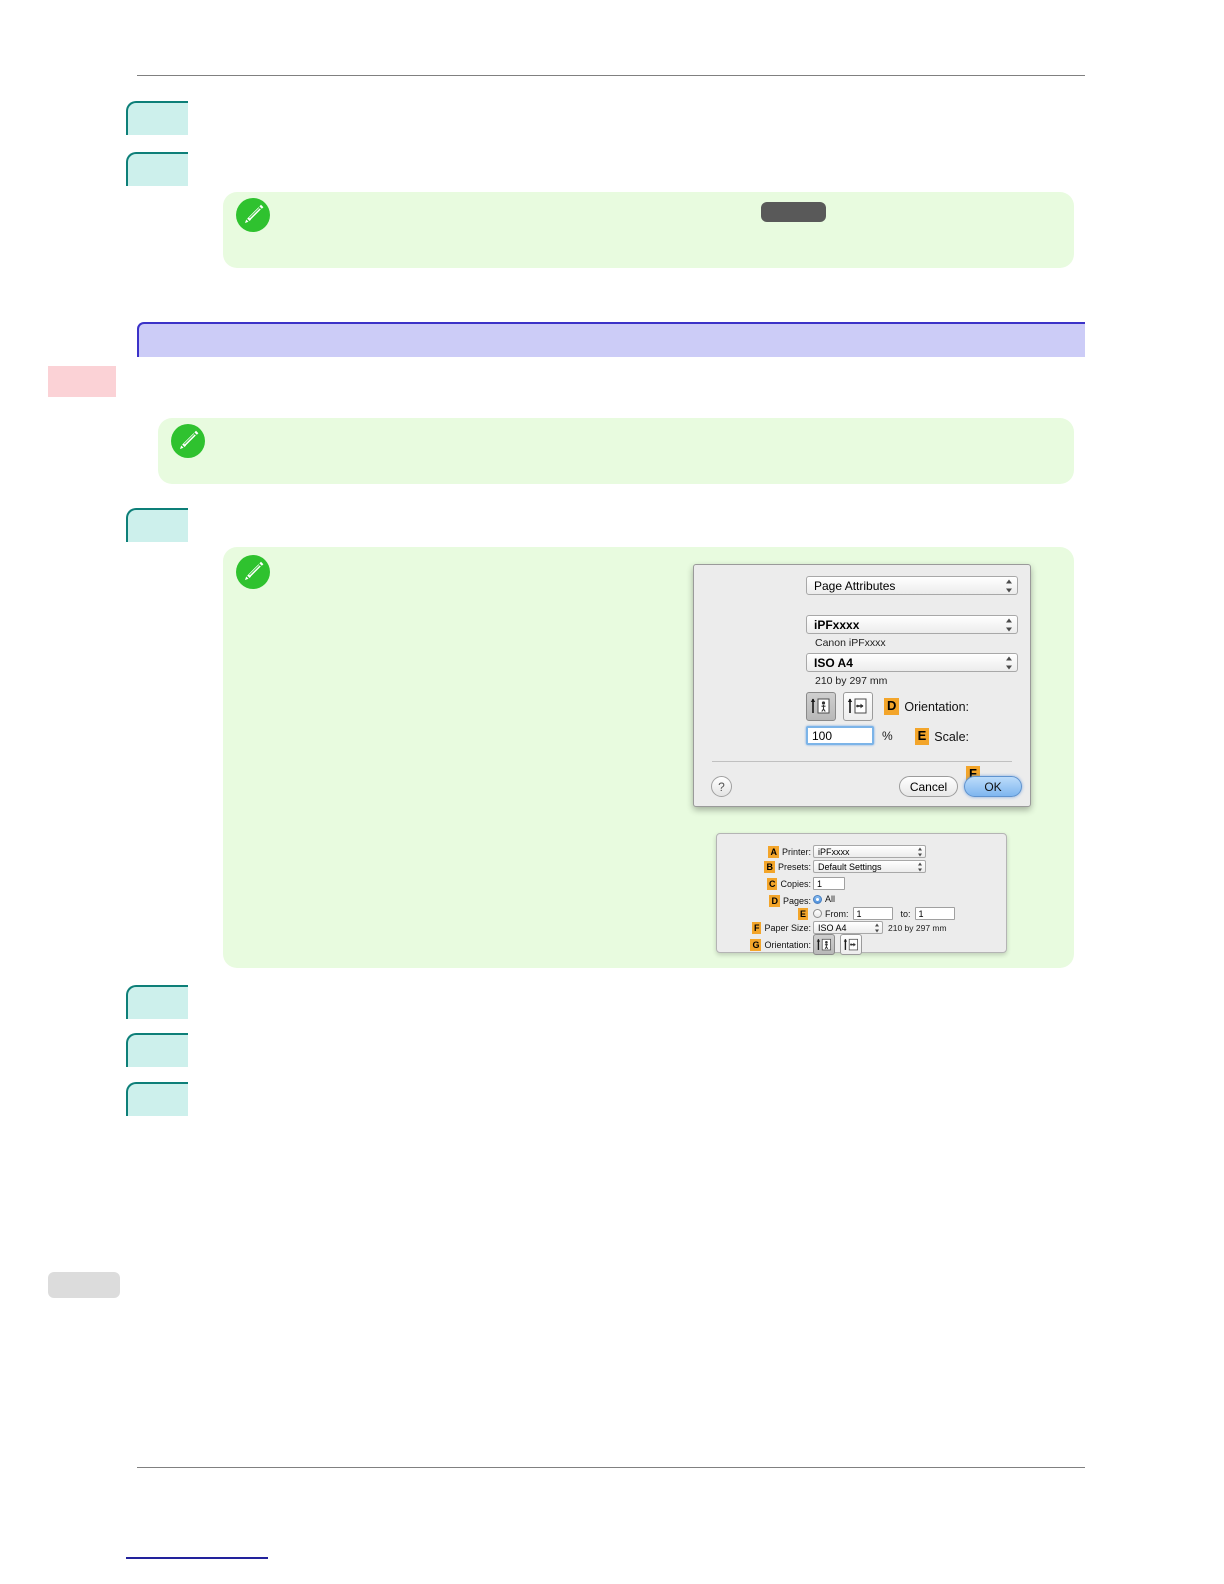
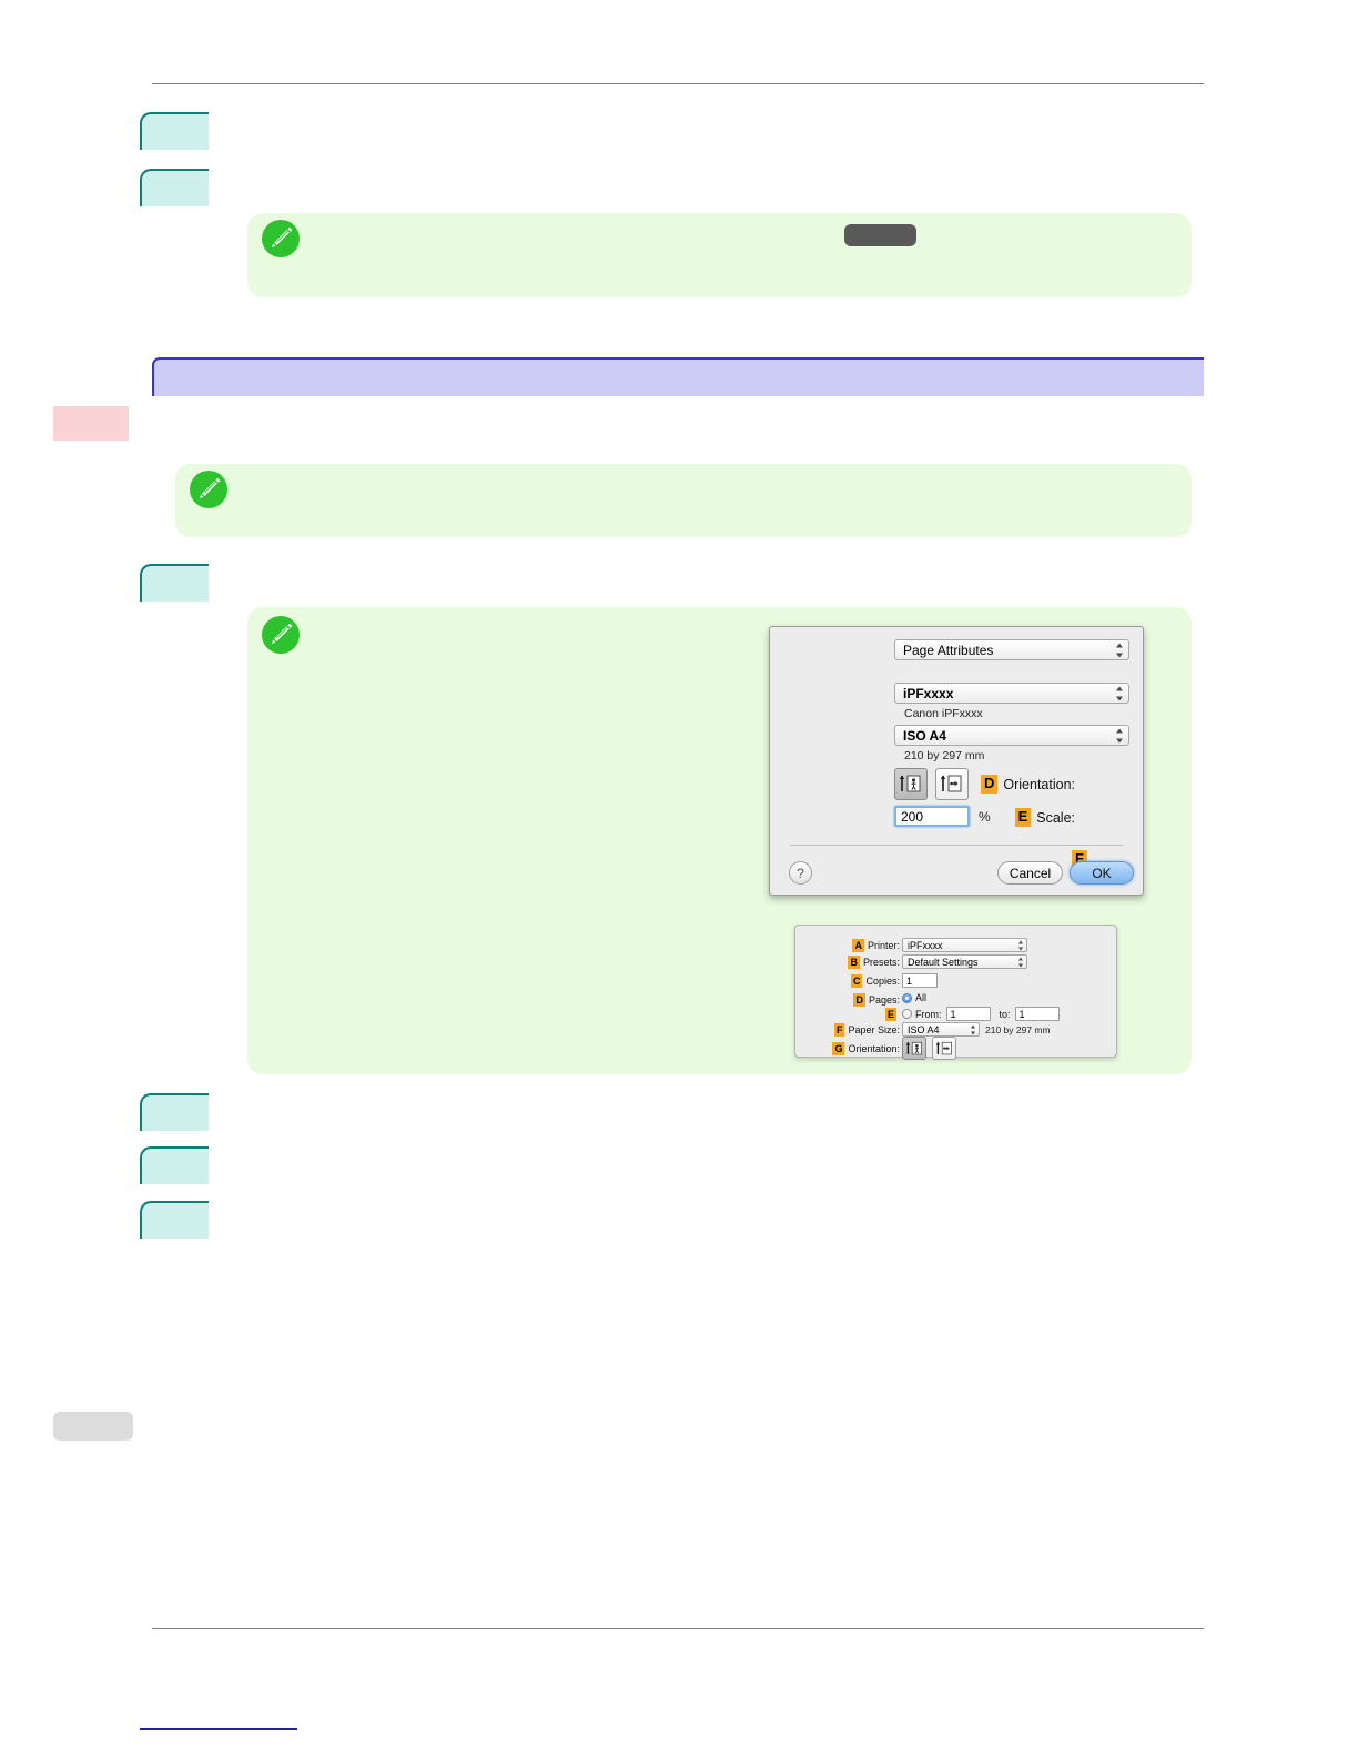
  Page Attributes
  iPFxxxx
  Canon iPFxxxx
  ISO A4
  210 by 297 mm
  D
  Orientation:
  E
  Scale:
- 100
+ 200
  %
  F
  ?
  Cancel
  OK
  A
  Printer:
  iPFxxxx
  B
  Presets:
  Default Settings
  C
  Copies:
  1
  D
  Pages:
  All
  E
  From:
  1
  to:
  1
  F
  Paper Size:
  ISO A4
  210 by 297 mm
  G
  Orientation:
